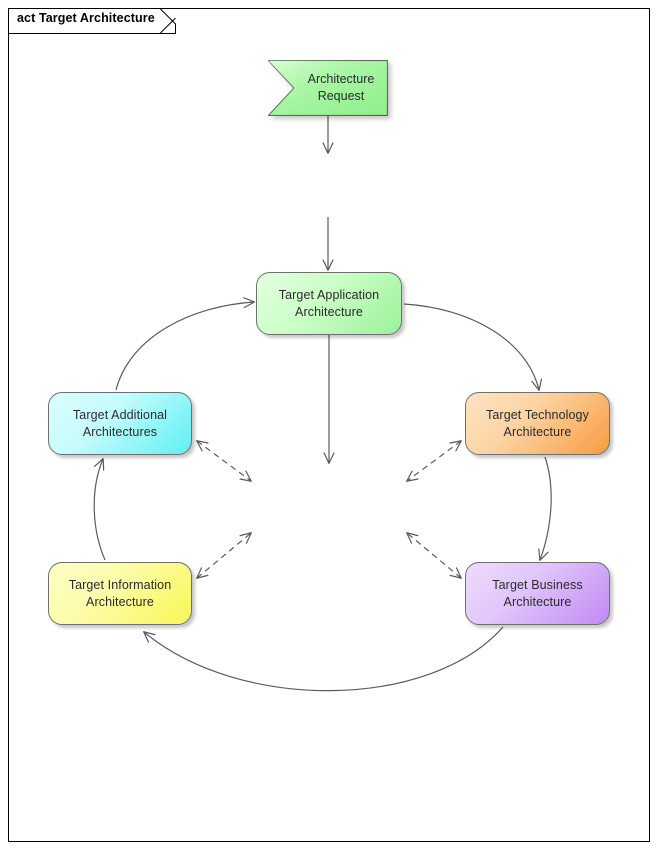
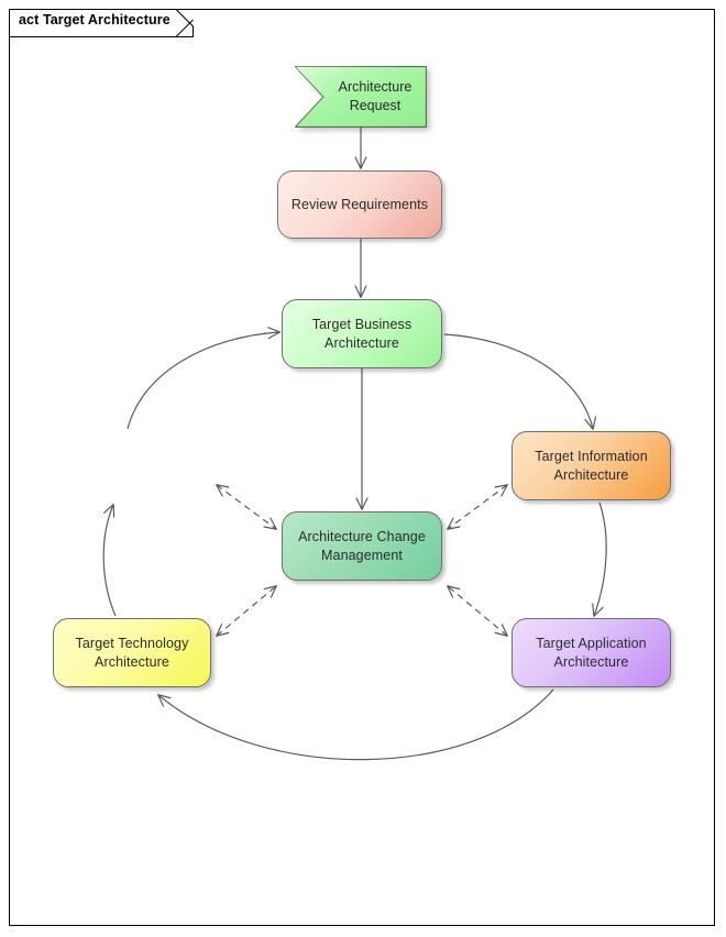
  act Target Architecture
  Architecture
  Request
+ Review Requirements
- Target Application
+ Target Business
  Architecture
- Target Additional
- Architectures
- Target Technology
+ Target Information
  Architecture
+ Architecture Change
+ Management
- Target Information
+ Target Technology
  Architecture
- Target Business
+ Target Application
  Architecture
